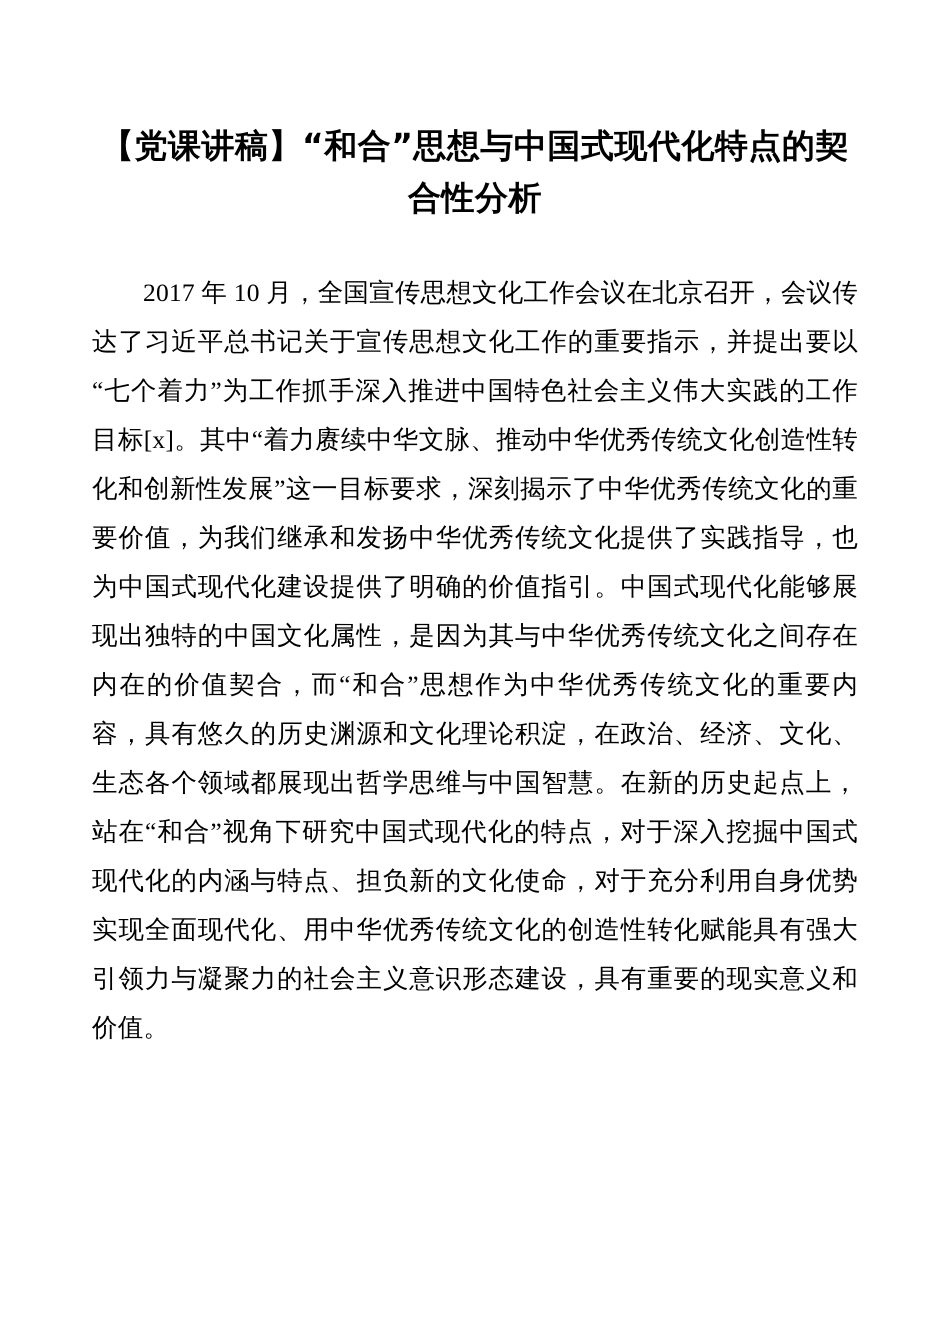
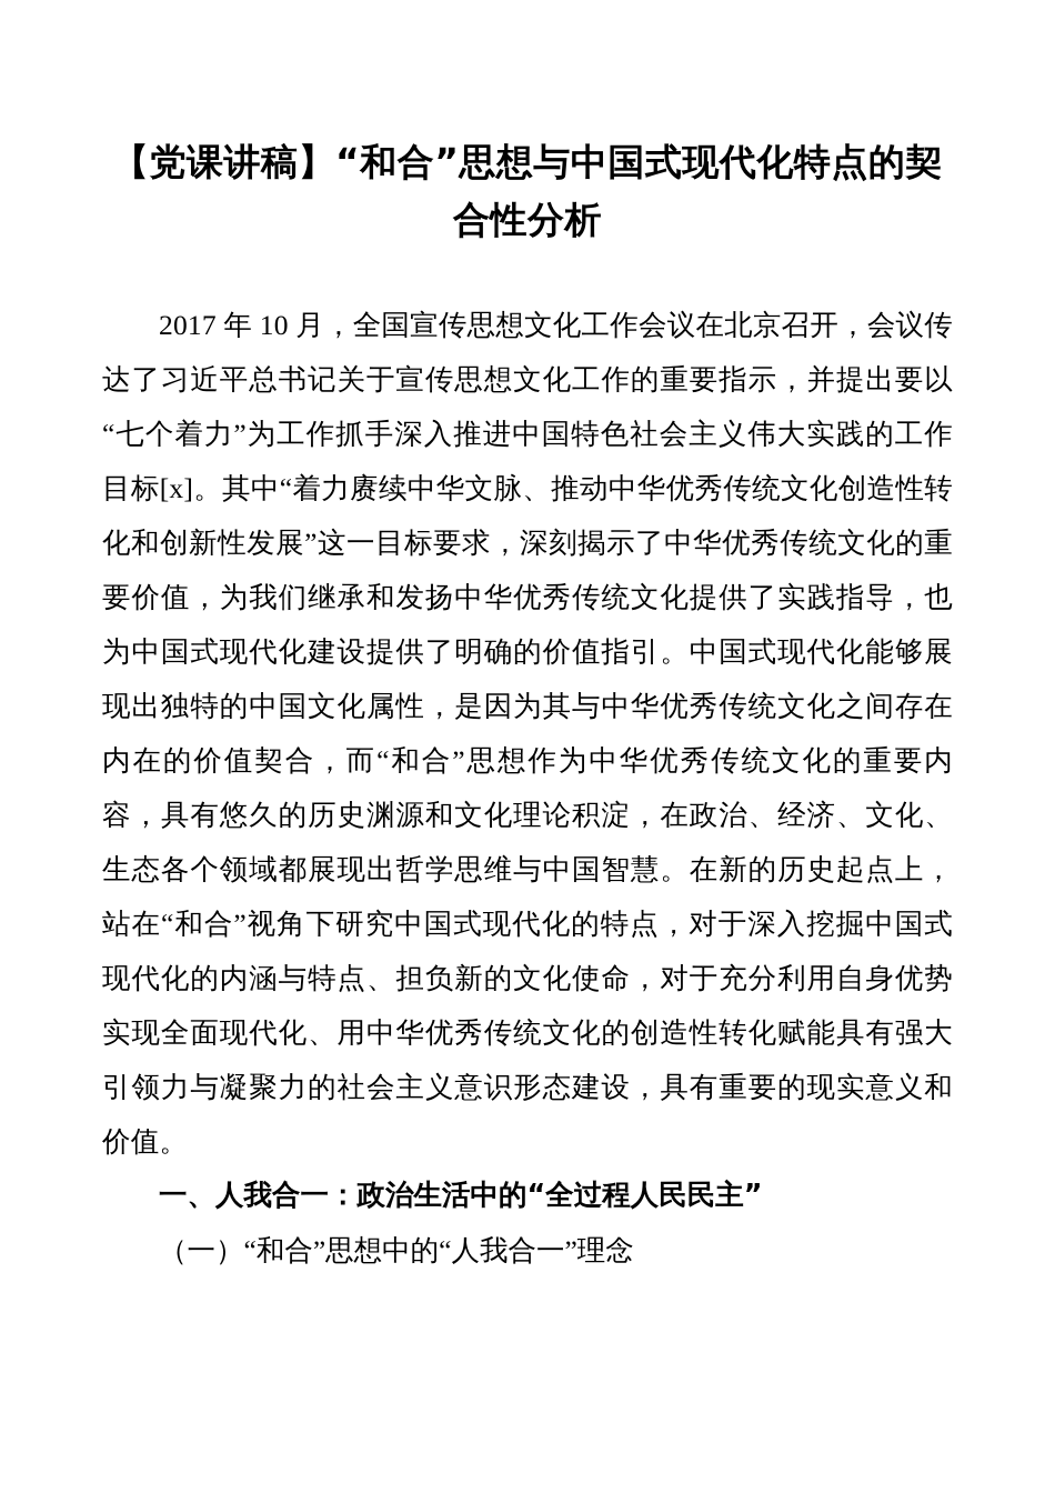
  【党课讲稿】“和合”思想与中国式现代化特点的契合性分析
  2017 年 10 月，全国宣传思想文化工作会议在北京召开，会议传达了习近平总书记关于宣传思想文化工作的重要指示，并提出要以“七个着力”为工作抓手深入推进中国特色社会主义伟大实践的工作目标[x]。其中“着力赓续中华文脉、推动中华优秀传统文化创造性转化和创新性发展”这一目标要求，深刻揭示了中华优秀传统文化的重要价值，为我们继承和发扬中华优秀传统文化提供了实践指导，也为中国式现代化建设提供了明确的价值指引。中国式现代化能够展现出独特的中国文化属性，是因为其与中华优秀传统文化之间存在内在的价值契合，而“和合”思想作为中华优秀传统文化的重要内容，具有悠久的历史渊源和文化理论积淀，在政治、经济、文化、生态各个领域都展现出哲学思维与中国智慧。在新的历史起点上，站在“和合”视角下研究中国式现代化的特点，对于深入挖掘中国式现代化的内涵与特点、担负新的文化使命，对于充分利用自身优势实现全面现代化、用中华优秀传统文化的创造性转化赋能具有强大引领力与凝聚力的社会主义意识形态建设，具有重要的现实意义和价值。
+ 一、人我合一：政治生活中的“全过程人民民主”
+ （一）“和合”思想中的“人我合一”理念
